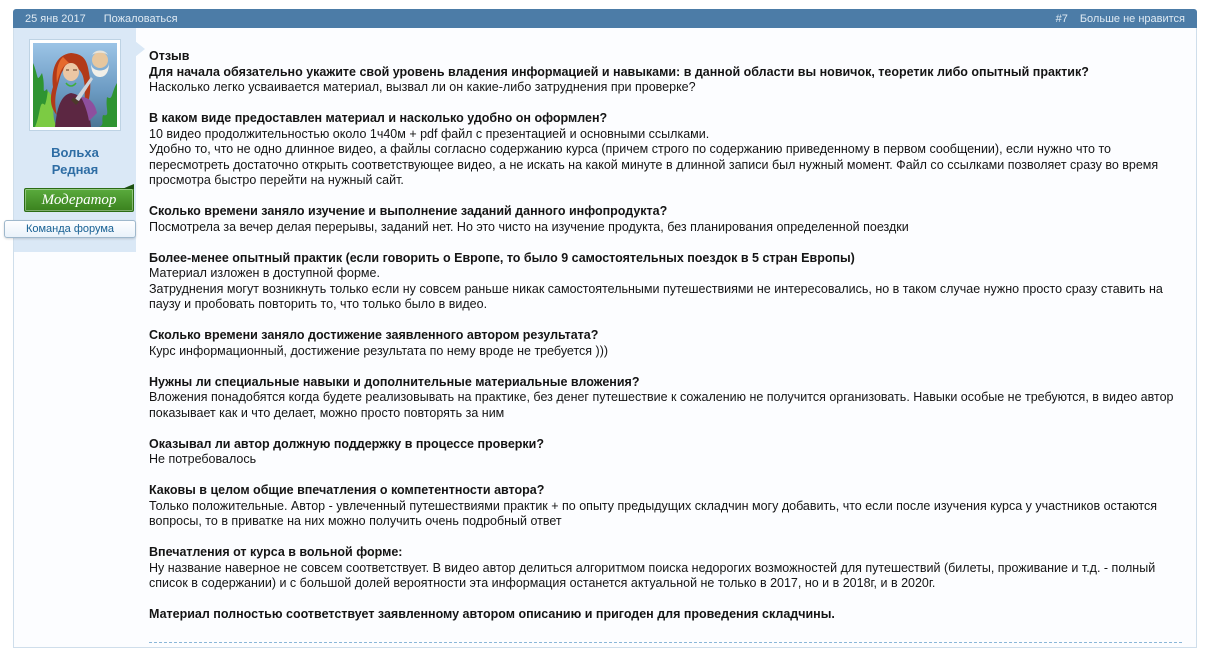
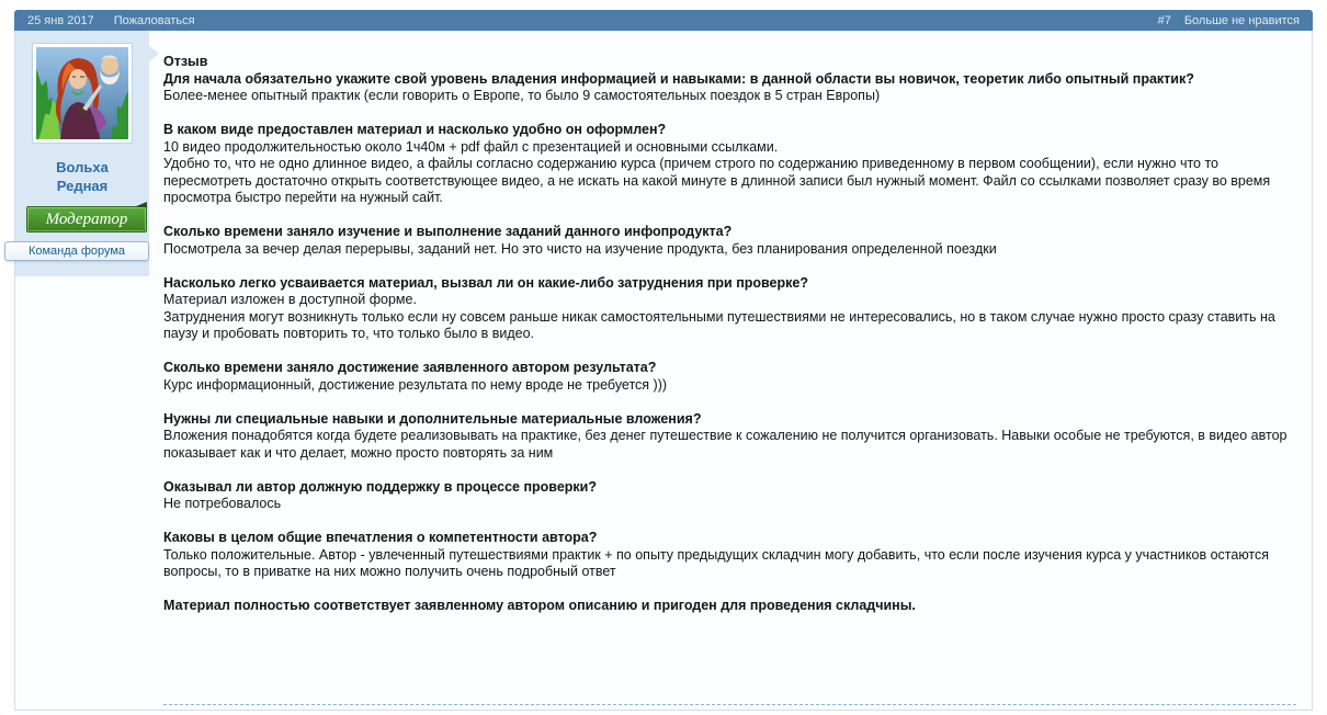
  25 янв 2017
  Пожаловаться
  #7
  Больше не нравится
  Вольха
  Редная
  Модератор
  Команда форума
  Отзыв
  Для начала обязательно укажите свой уровень владения информацией и навыками: в данной области вы новичок, теоретик либо опытный практик?
- Насколько легко усваивается материал, вызвал ли он какие-либо затруднения при проверке?
+ Более-менее опытный практик (если говорить о Европе, то было 9 самостоятельных поездок в 5 стран Европы)
  В каком виде предоставлен материал и насколько удобно он оформлен?
  10 видео продолжительностью около 1ч40м + pdf файл с презентацией и основными ссылками.
  Удобно то, что не одно длинное видео, а файлы согласно содержанию курса (причем строго по содержанию приведенному в первом сообщении), если нужно что то пересмотреть достаточно открыть соответствующее видео, а не искать на какой минуте в длинной записи был нужный момент. Файл со ссылками позволяет сразу во время просмотра быстро перейти на нужный сайт.
  Сколько времени заняло изучение и выполнение заданий данного инфопродукта?
  Посмотрела за вечер делая перерывы, заданий нет. Но это чисто на изучение продукта, без планирования определенной поездки
- Более-менее опытный практик (если говорить о Европе, то было 9 самостоятельных поездок в 5 стран Европы)
+ Насколько легко усваивается материал, вызвал ли он какие-либо затруднения при проверке?
  Материал изложен в доступной форме.
  Затруднения могут возникнуть только если ну совсем раньше никак самостоятельными путешествиями не интересовались, но в таком случае нужно просто сразу ставить на паузу и пробовать повторить то, что только было в видео.
  Сколько времени заняло достижение заявленного автором результата?
  Курс информационный, достижение результата по нему вроде не требуется )))
  Нужны ли специальные навыки и дополнительные материальные вложения?
  Вложения понадобятся когда будете реализовывать на практике, без денег путешествие к сожалению не получится организовать. Навыки особые не требуются, в видео автор показывает как и что делает, можно просто повторять за ним
  Оказывал ли автор должную поддержку в процессе проверки?
  Не потребовалось
  Каковы в целом общие впечатления о компетентности автора?
  Только положительные. Автор - увлеченный путешествиями практик + по опыту предыдущих складчин могу добавить, что если после изучения курса у участников остаются вопросы, то в приватке на них можно получить очень подробный ответ
- Впечатления от курса в вольной форме:
- Ну название наверное не совсем соответствует. В видео автор делиться алгоритмом поиска недорогих возможностей для путешествий (билеты, проживание и т.д. - полный список в содержании) и с большой долей вероятности эта информация останется актуальной не только в 2017, но и в 2018г, и в 2020г.
  Материал полностью соответствует заявленному автором описанию и пригоден для проведения складчины.
